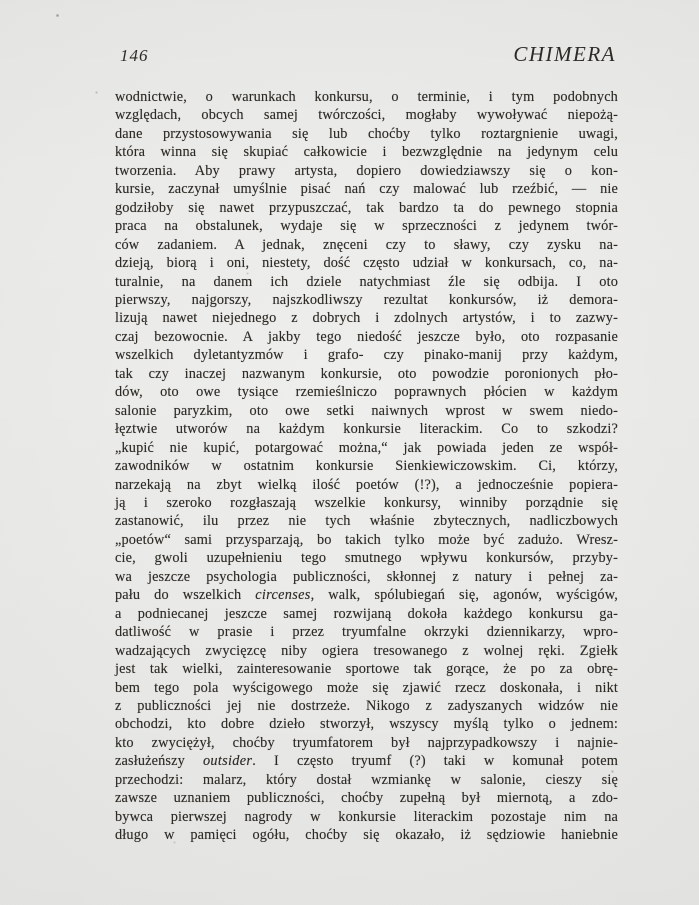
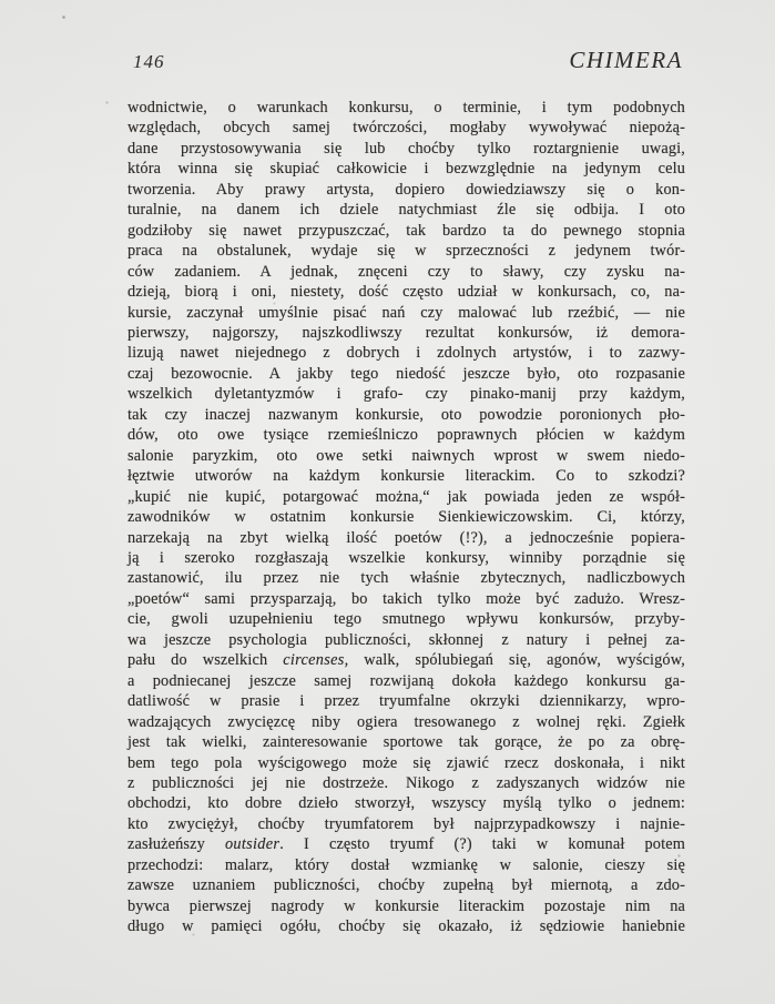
  146
  CHIMERA
  wodnictwie, o warunkach konkursu, o terminie, i tym podobnych
  względach, obcych samej twórczości, mogłaby wywoływać niepożą-
  dane przystosowywania się lub choćby tylko roztargnienie uwagi,
  która winna się skupiać całkowicie i bezwzględnie na jedynym celu
  tworzenia. Aby prawy artysta, dopiero dowiedziawszy się o kon-
- kursie, zaczynał umyślnie pisać nań czy malować lub rzeźbić, — nie
+ turalnie, na danem ich dziele natychmiast źle się odbija. I oto
  godziłoby się nawet przypuszczać, tak bardzo ta do pewnego stopnia
  praca na obstalunek, wydaje się w sprzeczności z jedynem twór-
  ców zadaniem. A jednak, znęceni czy to sławy, czy zysku na-
  dzieją, biorą i oni, niestety, dość często udział w konkursach, co, na-
- turalnie, na danem ich dziele natychmiast źle się odbija. I oto
+ kursie, zaczynał umyślnie pisać nań czy malować lub rzeźbić, — nie
  pierwszy, najgorszy, najszkodliwszy rezultat konkursów, iż demora-
  lizują nawet niejednego z dobrych i zdolnych artystów, i to zazwy-
  czaj bezowocnie. A jakby tego niedość jeszcze było, oto rozpasanie
  wszelkich dyletantyzmów i grafo- czy pinako-manij przy każdym,
  tak czy inaczej nazwanym konkursie, oto powodzie poronionych pło-
  dów, oto owe tysiące rzemieślniczo poprawnych płócien w każdym
  salonie paryzkim, oto owe setki naiwnych wprost w swem niedo-
  łęztwie utworów na każdym konkursie literackim. Co to szkodzi?
  „kupić nie kupić, potargować można,“ jak powiada jeden ze współ-
  zawodników w ostatnim konkursie Sienkiewiczowskim. Ci, którzy,
  narzekają na zbyt wielką ilość poetów (!?), a jednocześnie popiera-
  ją i szeroko rozgłaszają wszelkie konkursy, winniby porządnie się
  zastanowić, ilu przez nie tych właśnie zbytecznych, nadliczbowych
  „poetów“ sami przysparzają, bo takich tylko może być zadużo. Wresz-
  cie, gwoli uzupełnieniu tego smutnego wpływu konkursów, przyby-
  wa jeszcze psychologia publiczności, skłonnej z natury i pełnej za-
  pału do wszelkich circenses, walk, spólubiegań się, agonów, wyścigów,
  a podniecanej jeszcze samej rozwijaną dokoła każdego konkursu ga-
  datliwość w prasie i przez tryumfalne okrzyki dziennikarzy, wpro-
  wadzających zwycięzcę niby ogiera tresowanego z wolnej ręki. Zgiełk
  jest tak wielki, zainteresowanie sportowe tak gorące, że po za obrę-
  bem tego pola wyścigowego może się zjawić rzecz doskonała, i nikt
  z publiczności jej nie dostrzeże. Nikogo z zadyszanych widzów nie
  obchodzi, kto dobre dzieło stworzył, wszyscy myślą tylko o jednem:
  kto zwyciężył, choćby tryumfatorem był najprzypadkowszy i najnie-
  zasłużeńszy outsider. I często tryumf (?) taki w komunał potem
  przechodzi: malarz, który dostał wzmiankę w salonie, cieszy się
  zawsze uznaniem publiczności, choćby zupełną był miernotą, a zdo-
  bywca pierwszej nagrody w konkursie literackim pozostaje nim na
  długo w pamięci ogółu, choćby się okazało, iż sędziowie haniebnie
